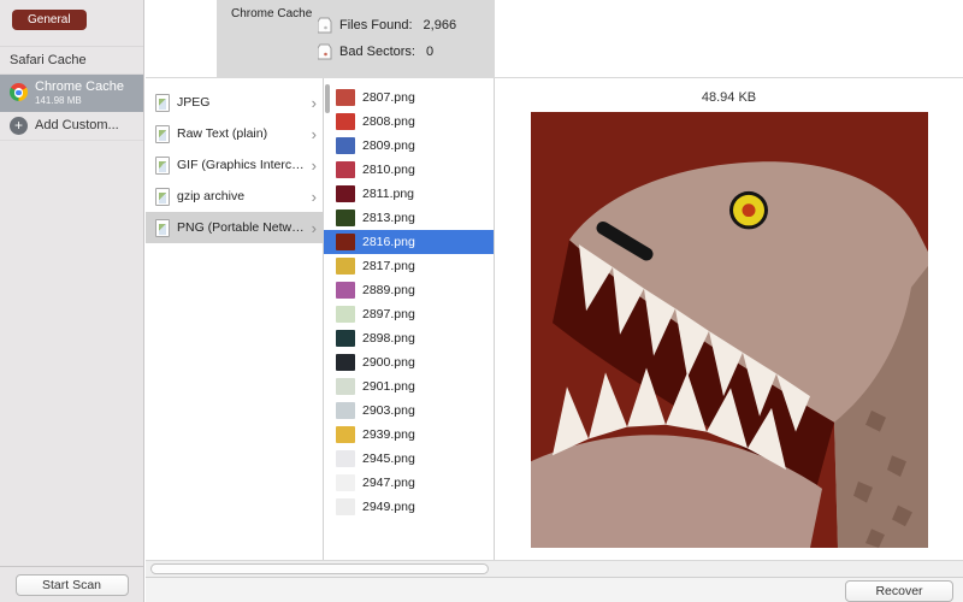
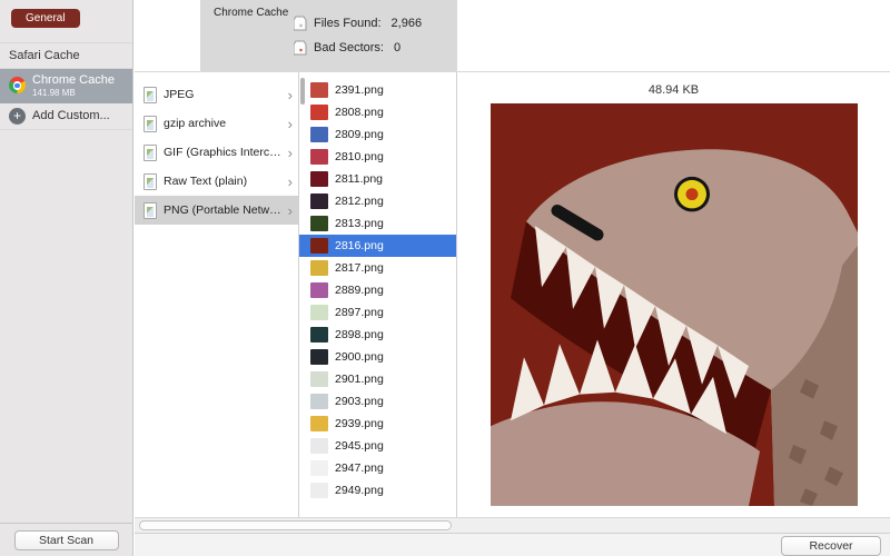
  General
  Safari Cache
  Chrome Cache
  141.98 MB
  +
  Add Custom...
  Start Scan
  Chrome Cache
  Files Found:
  2,966
  Bad Sectors:
  0
  JPEG
  ›
- Raw Text (plain)
+ gzip archive
  ›
  ›
- gzip archive
+ Raw Text (plain)
  ›
  ›
- 2807.png
+ 2391.png
  2808.png
  2809.png
  2810.png
  2811.png
+ 2812.png
  2813.png
  2816.png
  2817.png
  2889.png
  2897.png
  2898.png
  2900.png
  2901.png
  2903.png
  2939.png
  2945.png
  2947.png
  2949.png
  48.94 KB
  Recover
